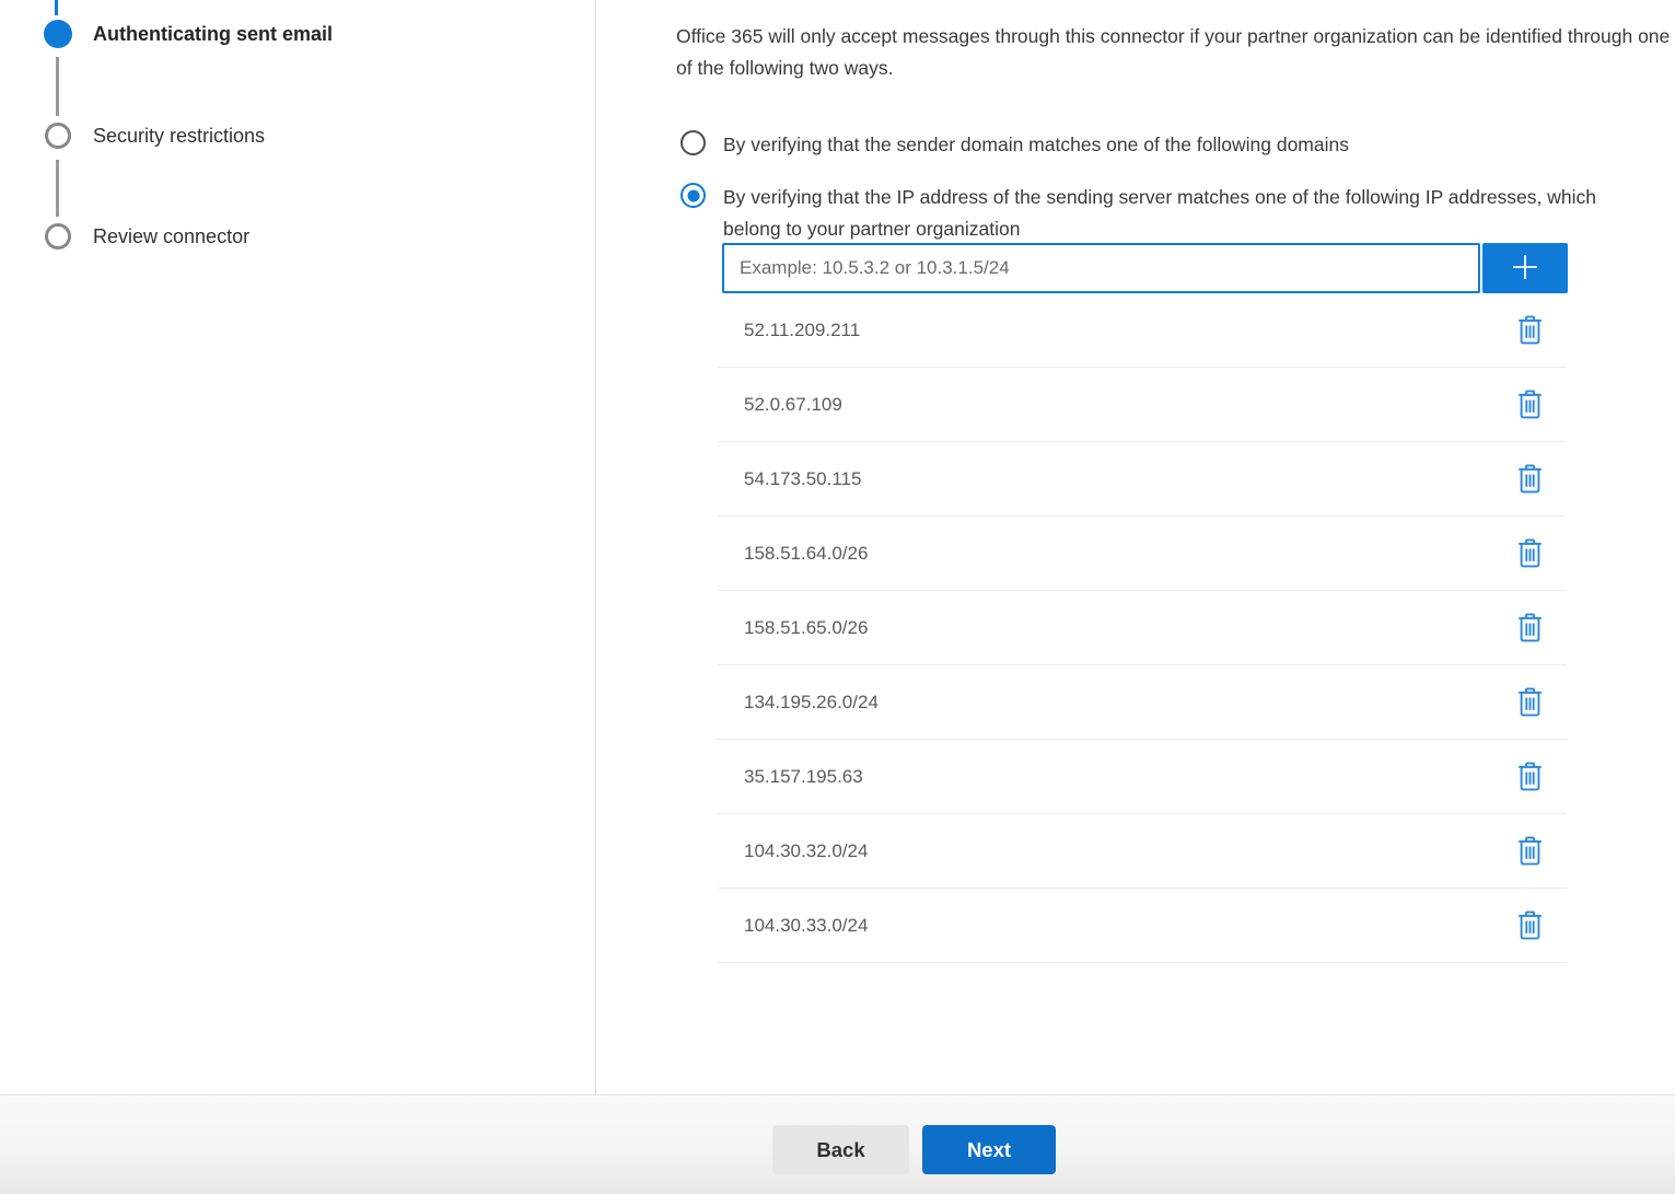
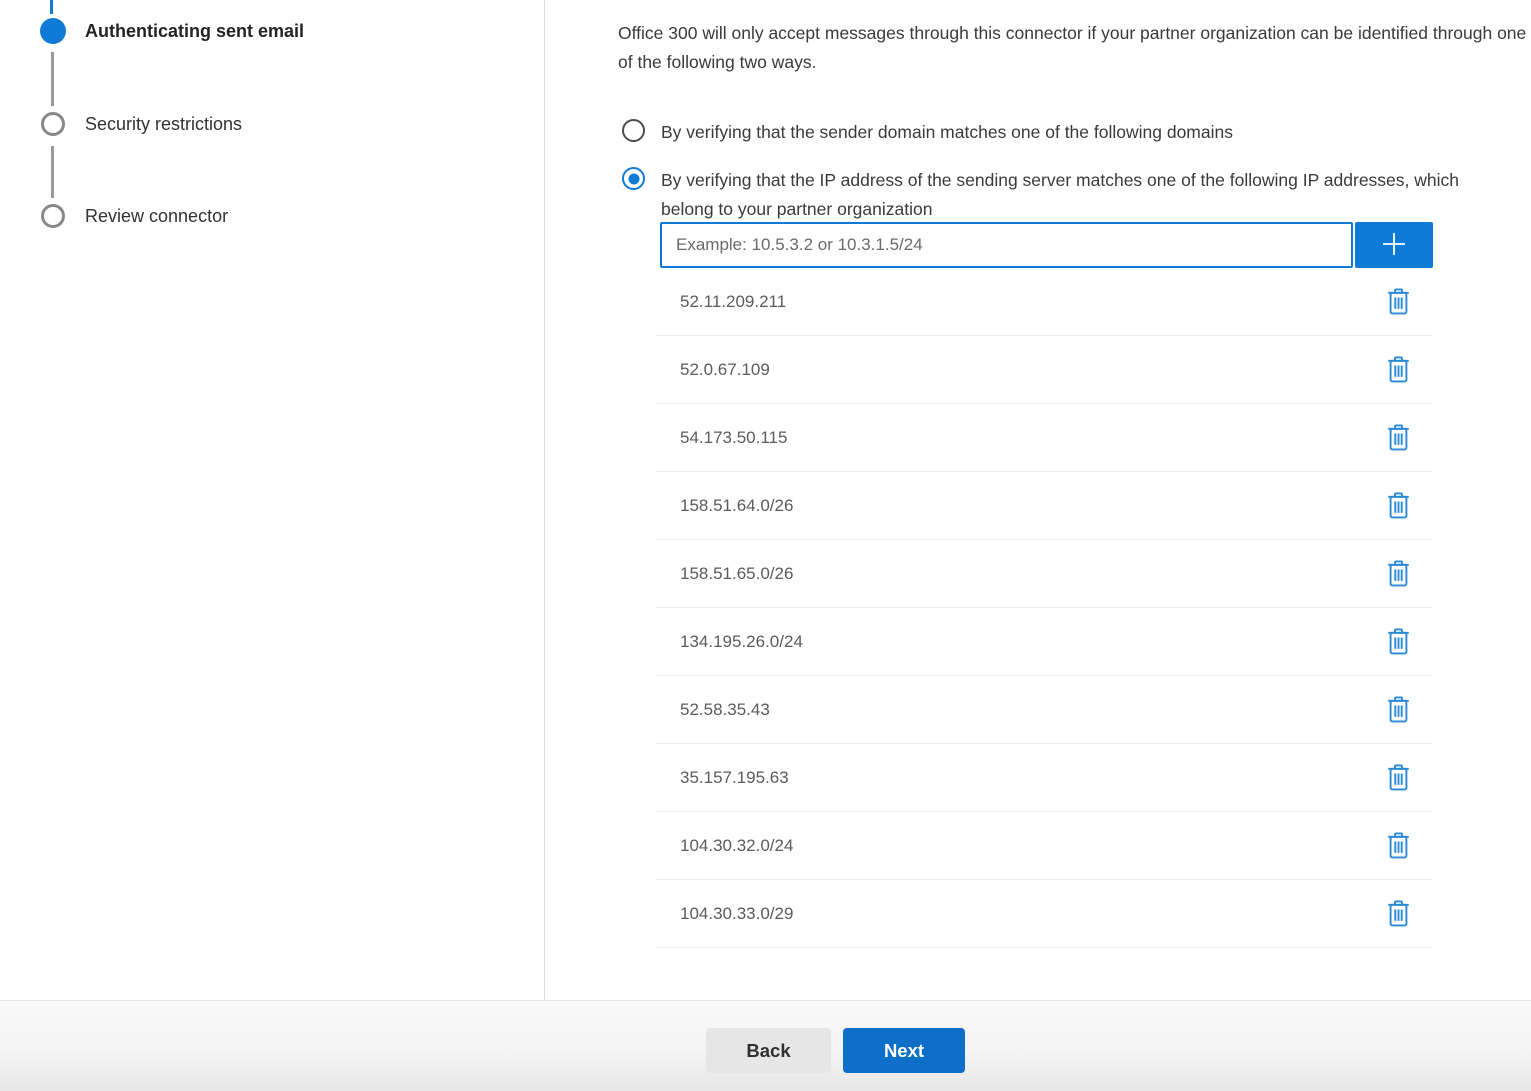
  Authenticating sent email
  Security restrictions
  Review connector
- Office 365 will only accept messages through this connector if your partner organization can be identified through one of the following two ways.
+ Office 300 will only accept messages through this connector if your partner organization can be identified through one of the following two ways.
  By verifying that the sender domain matches one of the following domains
  By verifying that the IP address of the sending server matches one of the following IP addresses, which belong to your partner organization
  Example: 10.5.3.2 or 10.3.1.5/24
  52.11.209.211
  52.0.67.109
  54.173.50.115
  158.51.64.0/26
  158.51.65.0/26
  134.195.26.0/24
+ 52.58.35.43
  35.157.195.63
  104.30.32.0/24
- 104.30.33.0/24
+ 104.30.33.0/29
  Back
  Next
